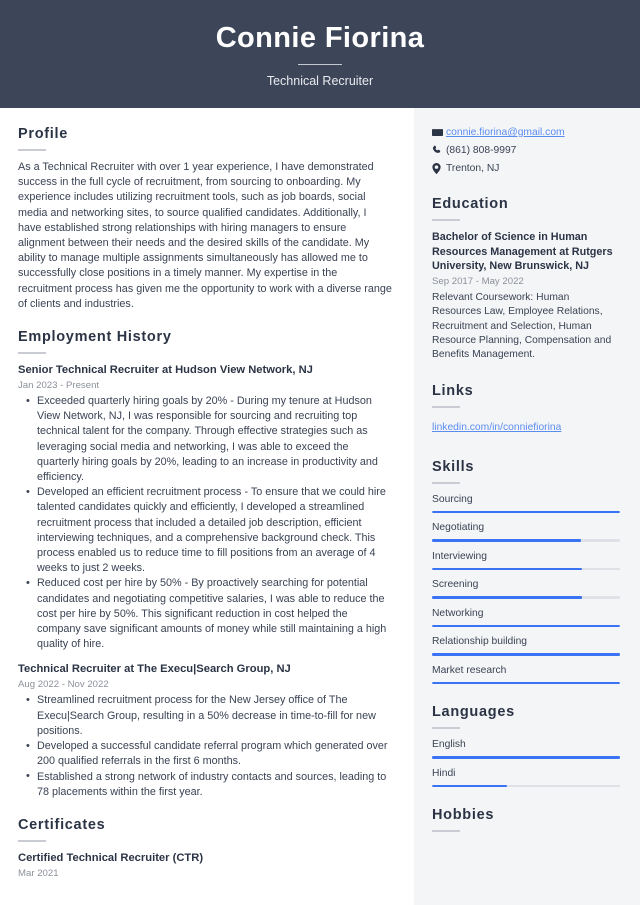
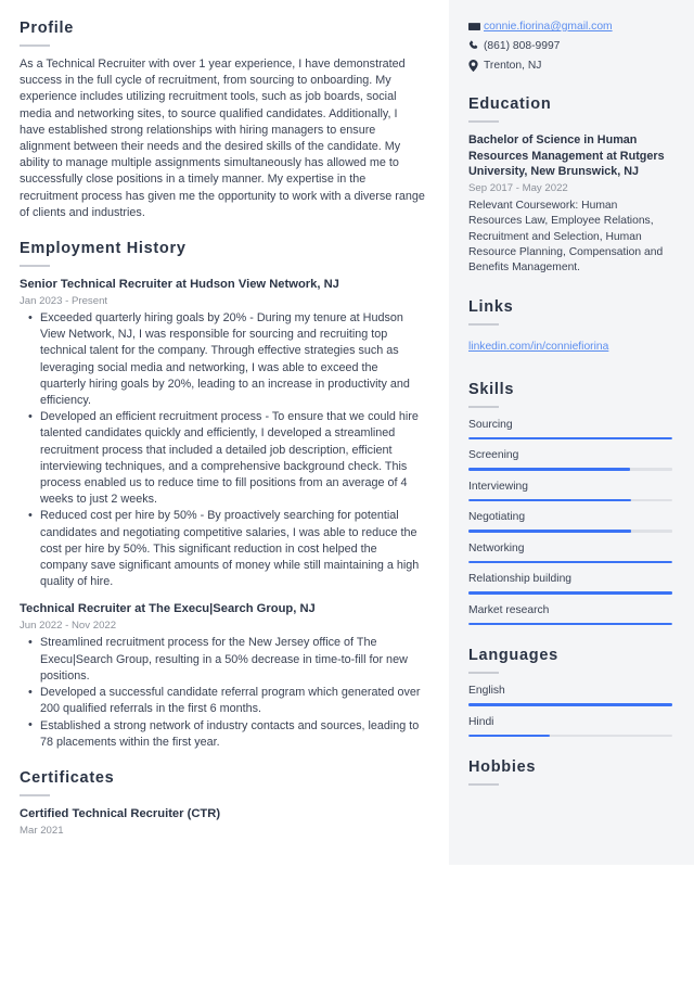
- Connie Fiorina
- Technical Recruiter
  Profile
  As a Technical Recruiter with over 1 year experience, I have demonstrated success in the full cycle of recruitment, from sourcing to onboarding. My experience includes utilizing recruitment tools, such as job boards, social media and networking sites, to source qualified candidates. Additionally, I have established strong relationships with hiring managers to ensure alignment between their needs and the desired skills of the candidate. My ability to manage multiple assignments simultaneously has allowed me to successfully close positions in a timely manner. My expertise in the recruitment process has given me the opportunity to work with a diverse range of clients and industries.
  Employment History
  Senior Technical Recruiter at Hudson View Network, NJ
  Jan 2023 - Present
  Exceeded quarterly hiring goals by 20% - During my tenure at Hudson View Network, NJ, I was responsible for sourcing and recruiting top technical talent for the company. Through effective strategies such as leveraging social media and networking, I was able to exceed the quarterly hiring goals by 20%, leading to an increase in productivity and efficiency.
  Developed an efficient recruitment process - To ensure that we could hire talented candidates quickly and efficiently, I developed a streamlined recruitment process that included a detailed job description, efficient interviewing techniques, and a comprehensive background check. This process enabled us to reduce time to fill positions from an average of 4 weeks to just 2 weeks.
  Reduced cost per hire by 50% - By proactively searching for potential candidates and negotiating competitive salaries, I was able to reduce the cost per hire by 50%. This significant reduction in cost helped the company save significant amounts of money while still maintaining a high quality of hire.
  Technical Recruiter at The Execu|Search Group, NJ
- Aug 2022 - Nov 2022
+ Jun 2022 - Nov 2022
  Streamlined recruitment process for the New Jersey office of The Execu|Search Group, resulting in a 50% decrease in time-to-fill for new positions.
  Developed a successful candidate referral program which generated over 200 qualified referrals in the first 6 months.
  Established a strong network of industry contacts and sources, leading to 78 placements within the first year.
  Certificates
  Certified Technical Recruiter (CTR)
  Mar 2021
  connie.fiorina@gmail.com
  (861) 808-9997
  Trenton, NJ
  Education
  Bachelor of Science in Human Resources Management at Rutgers University, New Brunswick, NJ
  Sep 2017 - May 2022
  Relevant Coursework: Human Resources Law, Employee Relations, Recruitment and Selection, Human Resource Planning, Compensation and Benefits Management.
  Links
  linkedin.com/in/conniefiorina
  Skills
  Sourcing
- Negotiating
+ Screening
  Interviewing
- Screening
+ Negotiating
  Networking
  Relationship building
  Market research
  Languages
  English
  Hindi
  Hobbies
